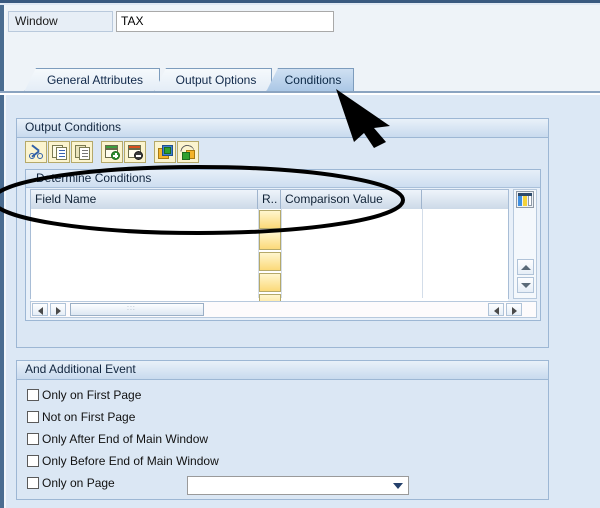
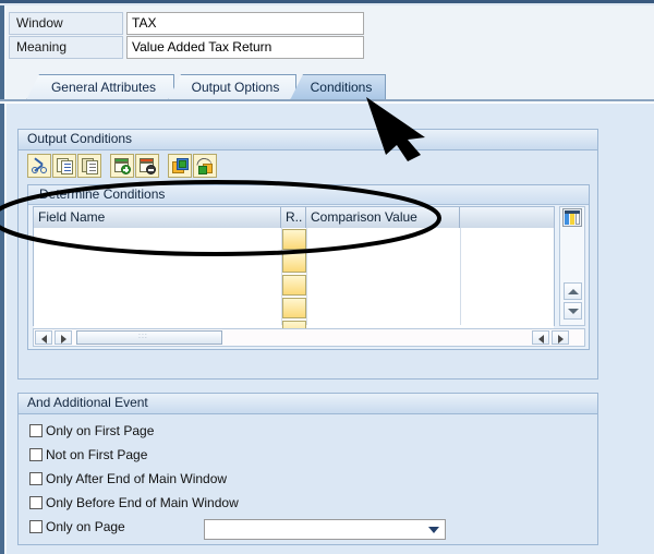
  Window
  TAX
+ Meaning
+ Value Added Tax Return
  General Attributes
  Output Options
  Conditions
  Output Conditions
  ermine Conditions
  Field Name
  R..
  Comparison Value
  And Additional Event
  Only on First Page
  Not on First Page
  Only After End of Main Window
  Only Before End of Main Window
  Only on Page
